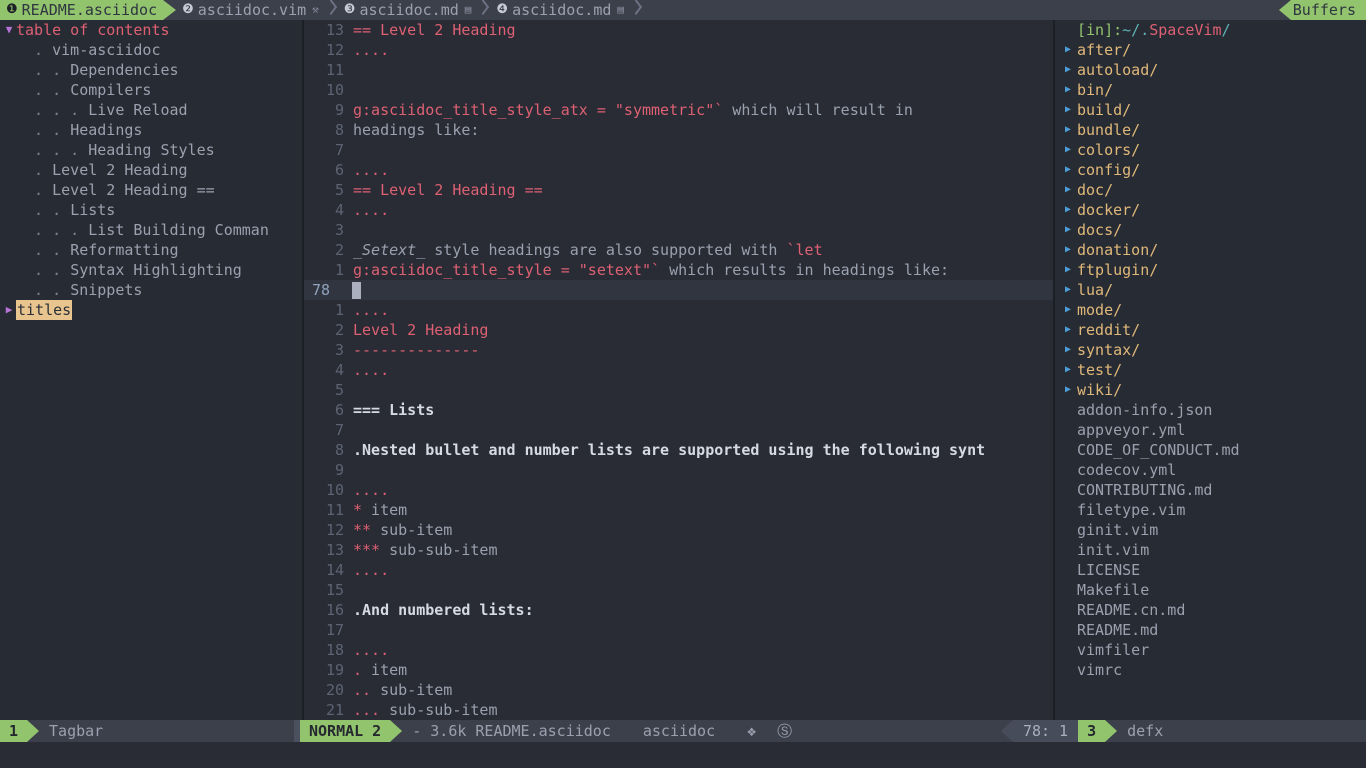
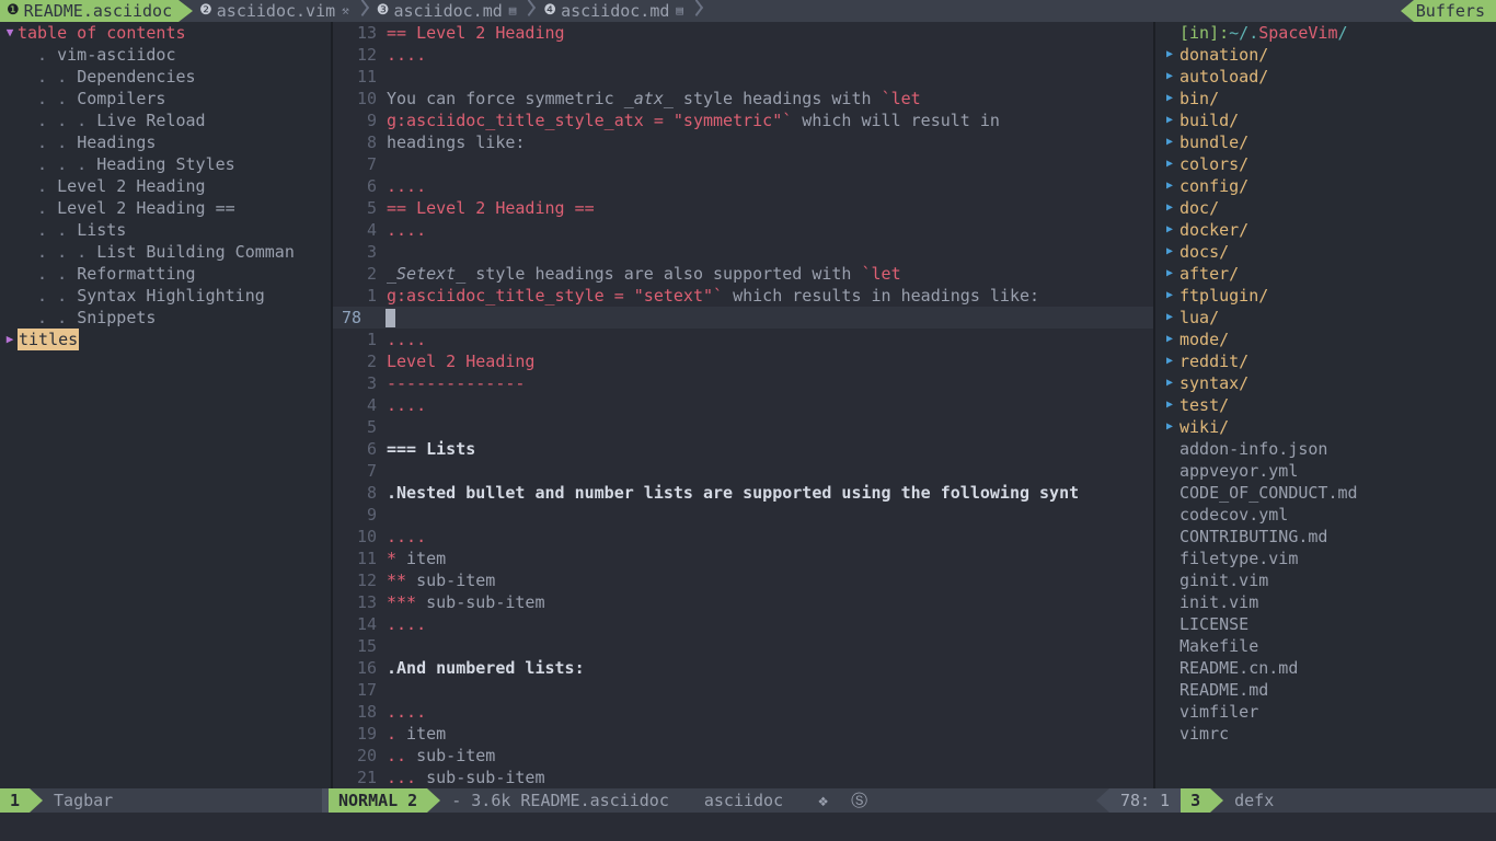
  ❶
  README.asciidoc
  ❷
  asciidoc.vim
  ⚒
  ❸
  asciidoc.md
  ▤
  ❹
  asciidoc.md
  ▤
  Buffers
  ▼
  table of contents
  .
  vim-asciidoc
  . .
  Dependencies
  . .
  Compilers
  . . .
  Live Reload
  . .
  Headings
  . . .
  Heading Styles
  .
  Level 2 Heading
  .
  Level 2 Heading ==
  . .
  Lists
  . . .
  List Building Comman
  . .
  Reformatting
  . .
  Syntax Highlighting
  . .
  Snippets
  ▶
  titles
  13
  == Level 2 Heading
  12
  ....
  11
  10
+ You can force symmetric _atx_ style headings with `let
  9
  g:asciidoc_title_style_atx = "symmetric"` which will result in
  8
  headings like:
  7
  6
  ....
  5
  == Level 2 Heading ==
  4
  ....
  3
  2
  _Setext_ style headings are also supported with `let
  1
  g:asciidoc_title_style = "setext"` which results in headings like:
  78
  1
  ....
  2
  Level 2 Heading
  3
  --------------
  4
  ....
  5
  6
  === Lists
  7
  8
  .Nested bullet and number lists are supported using the following synt
  9
  10
  ....
  11
  * item
  12
  ** sub-item
  13
  *** sub-sub-item
  14
  ....
  15
  16
  .And numbered lists:
  17
  18
  ....
  19
  . item
  20
  .. sub-item
  21
  ... sub-sub-item
  [in]:
  ~/.
  SpaceVim
  /
  ▶
- after/
+ donation/
  ▶
  autoload/
  ▶
  bin/
  ▶
  build/
  ▶
  bundle/
  ▶
  colors/
  ▶
  config/
  ▶
  doc/
  ▶
  docker/
  ▶
  docs/
  ▶
- donation/
+ after/
  ▶
  ftplugin/
  ▶
  lua/
  ▶
  mode/
  ▶
  reddit/
  ▶
  syntax/
  ▶
  test/
  ▶
  wiki/
  addon-info.json
  appveyor.yml
  CODE_OF_CONDUCT.md
  codecov.yml
  CONTRIBUTING.md
  filetype.vim
  ginit.vim
  init.vim
  LICENSE
  Makefile
  README.cn.md
  README.md
  vimfiler
  vimrc
  1
  Tagbar
  NORMAL
  2
  - 3.6k
  README.asciidoc
  asciidoc
  ❖ Ⓢ
  78: 1
  3
  defx
